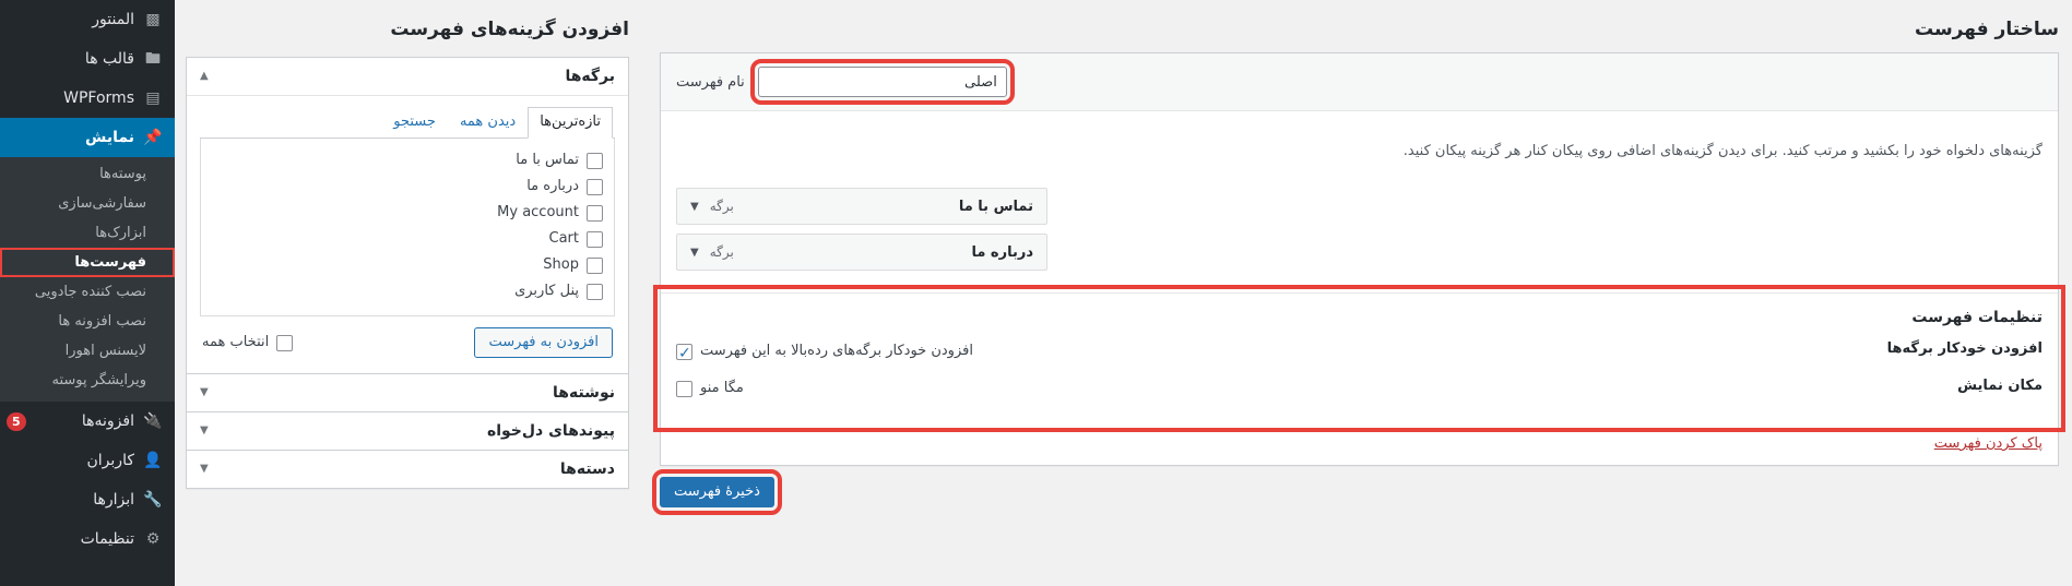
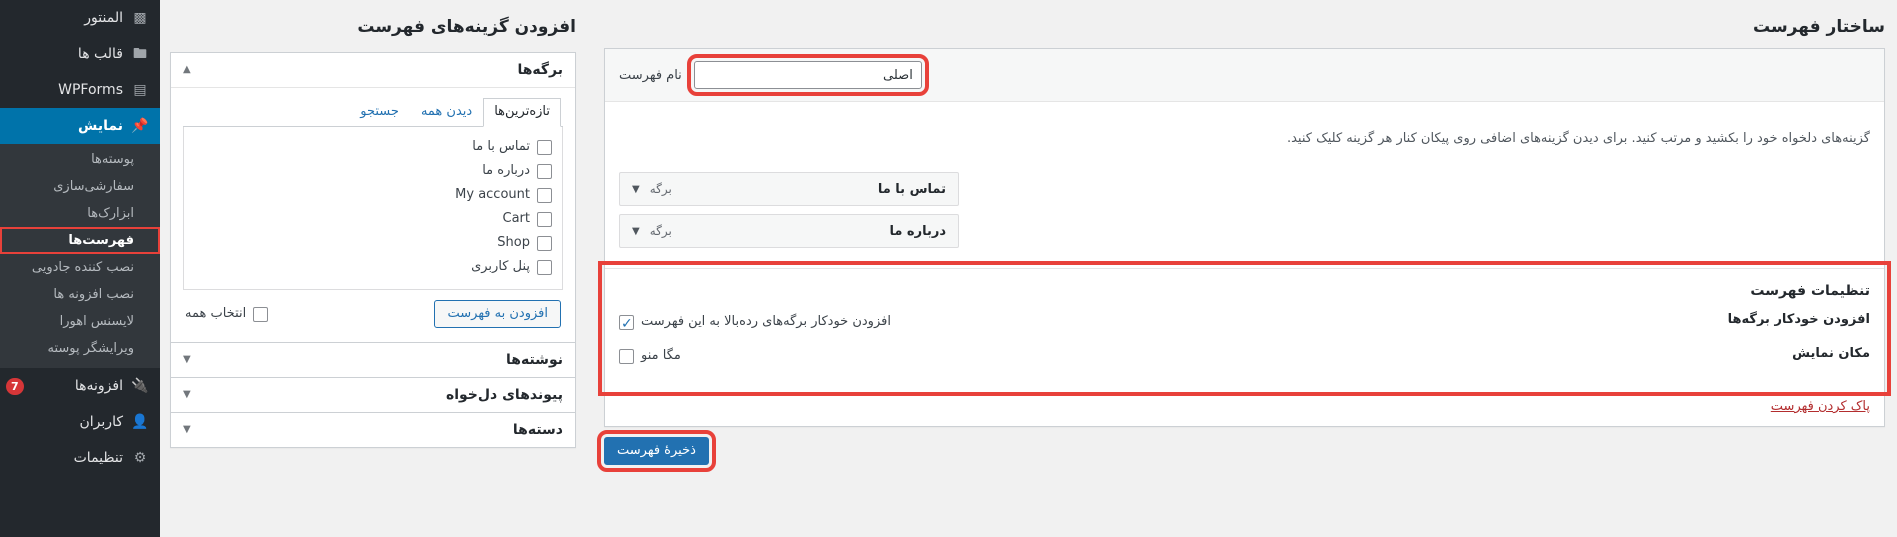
  ▩
  المنتور
  🖿
  قالب ها
  ▤
  WPForms
  📌
  نمایش
  پوسته‌ها
  سفارشی‌سازی
  ابزارک‌ها
  فهرست‌ها
  نصب کننده جادویی
  نصب افزونه ها
  لایسنس اهورا
  ویرایشگر پوسته
  🔌
  افزونه‌ها
- 5
+ 7
  👤
  کاربران
- 🔧
- ابزارها
  ⚙
  تنظیمات
  افزودن گزینههای فهرست
  برگه‌ها
  ▲
  تازه‌ترین‌ها
  دیدن همه
  جستجو
  تماس با ما
  درباره ما
  My account
  Cart
  Shop
  پنل کاربری
  انتخاب همه
  افزودن به فهرست
  نوشته‌ها
  ▼
  پیوندهای دل‌خواه
  ▼
  دسته‌ها
  ▼
  ساختار فهرست
  نام فهرست
- گزینه‌های دلخواه خود را بکشید و مرتب کنید. برای دیدن گزینههای اضافی روی پیکان کنار هر گزینه پیکان کنید.
+ گزینه‌های دلخواه خود را بکشید و مرتب کنید. برای دیدن گزینه‌های اضافی روی پیکان کنار هر گزینه کلیک کنید.
  تماس با ما
  برگه
  ▼
  درباره ما
  برگه
  ▼
  تنظیمات فهرست
  افزودن خودکار برگه‌ها
  افزودن خودکار برگه‌های رده‌بالا به این فهرست
  مکان نمایش
  مگا منو
  پاک کردن فهرست
  ذخیرهٔ فهرست
